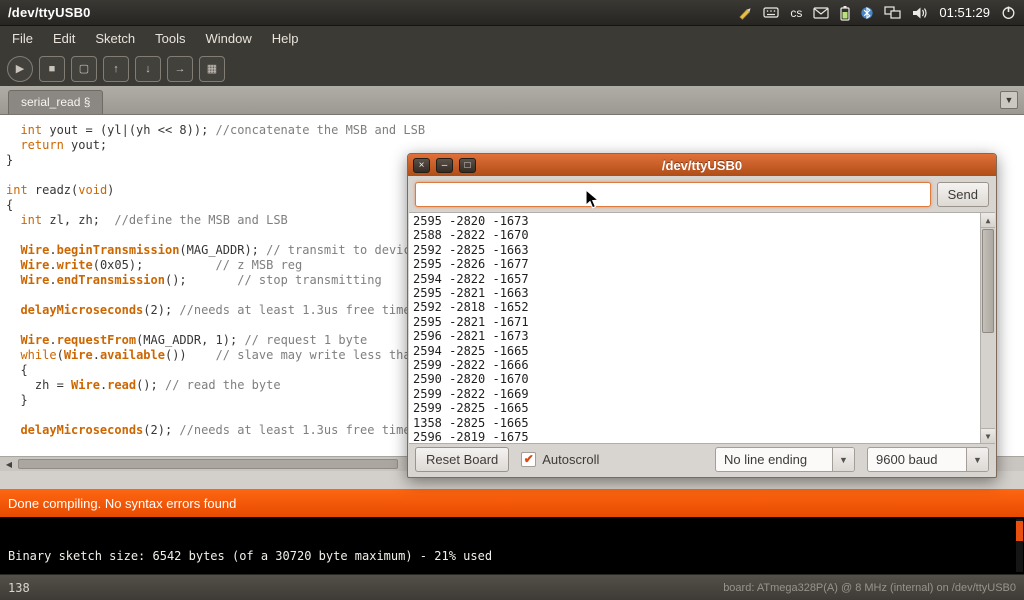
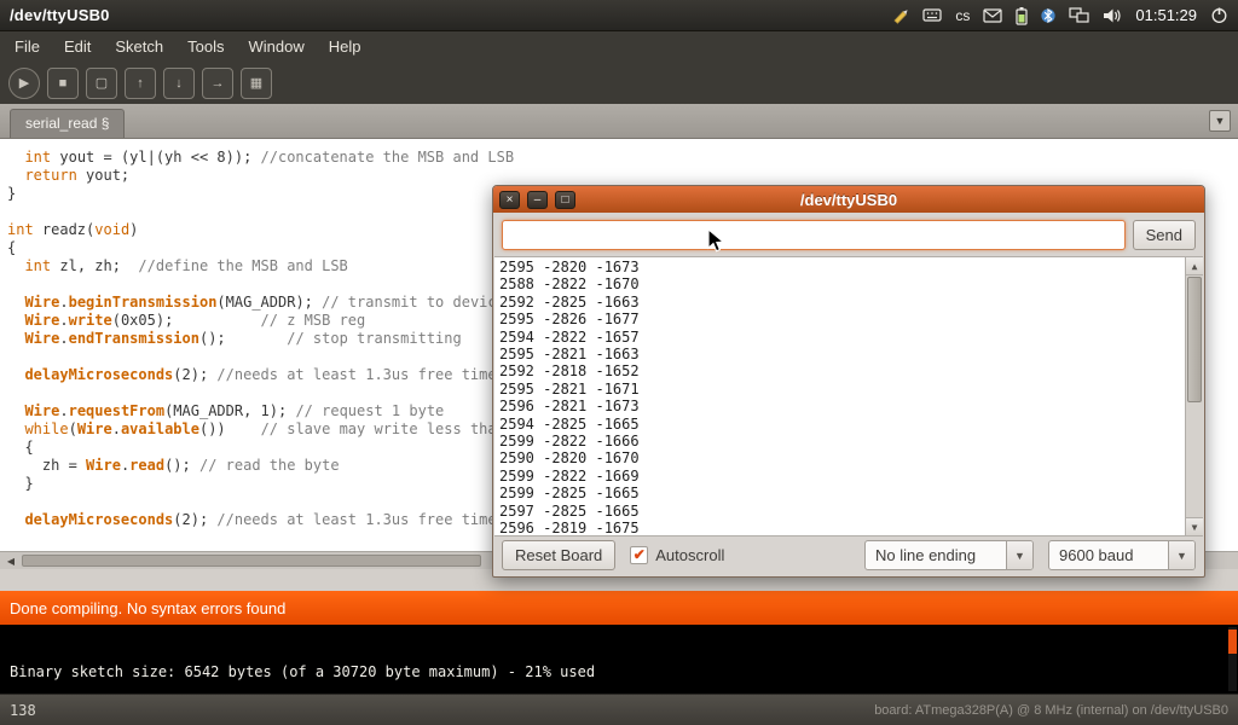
  /dev/ttyUSB0
  cs
  01:51:29
  File
  Edit
  Sketch
  Tools
  Window
  Help
  ▶
  ■
  ▢
  ↑
  ↓
  →
  ▦
  serial_read §
  ▼
  int yout = (yl|(yh << 8)); //concatenate the MSB and LSB
  return yout;
  }
  int readz(void)
  {
  int zl, zh; //define the MSB and LSB
  Wire.beginTransmission(MAG_ADDR); // transmit to devi
  Wire.write(0x05); // z MSB reg
  Wire.endTransmission(); // stop transmitting
  delayMicroseconds(2); //needs at least 1.3us free tim
  Wire.requestFrom(MAG_ADDR, 1); // request 1 byte
  while(Wire.available()) // slave may write less th
  {
  zh = Wire.read(); // read the byte
  }
  delayMicroseconds(2); //needs at least 1.3us free tim
  ◀
  Done compiling. No syntax errors found
  Binary sketch size: 6542 bytes (of a 30720 byte maximum) - 21% used
  138
  board: ATmega328P(A) @ 8 MHz (internal) on /dev/ttyUSB0
  ×
  –
  □
  /dev/ttyUSB0
  Send
  2595 -2820 -1673
  2588 -2822 -1670
  2592 -2825 -1663
  2595 -2826 -1677
  2594 -2822 -1657
  2595 -2821 -1663
  2592 -2818 -1652
  2595 -2821 -1671
  2596 -2821 -1673
  2594 -2825 -1665
  2599 -2822 -1666
  2590 -2820 -1670
  2599 -2822 -1669
  2599 -2825 -1665
- 1358 -2825 -1665
+ 2597 -2825 -1665
  2596 -2819 -1675
  ▲
  ▼
  Reset Board
  ✔
  Autoscroll
  No line ending
  ▼
  9600 baud
  ▼
